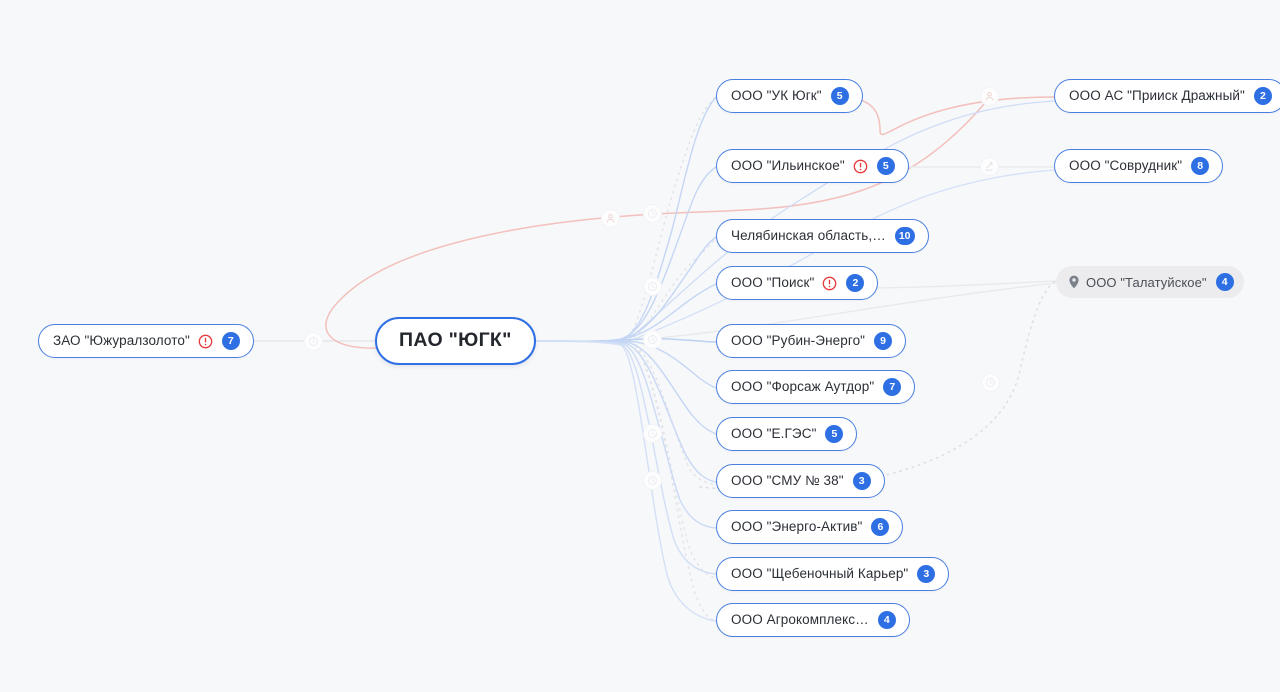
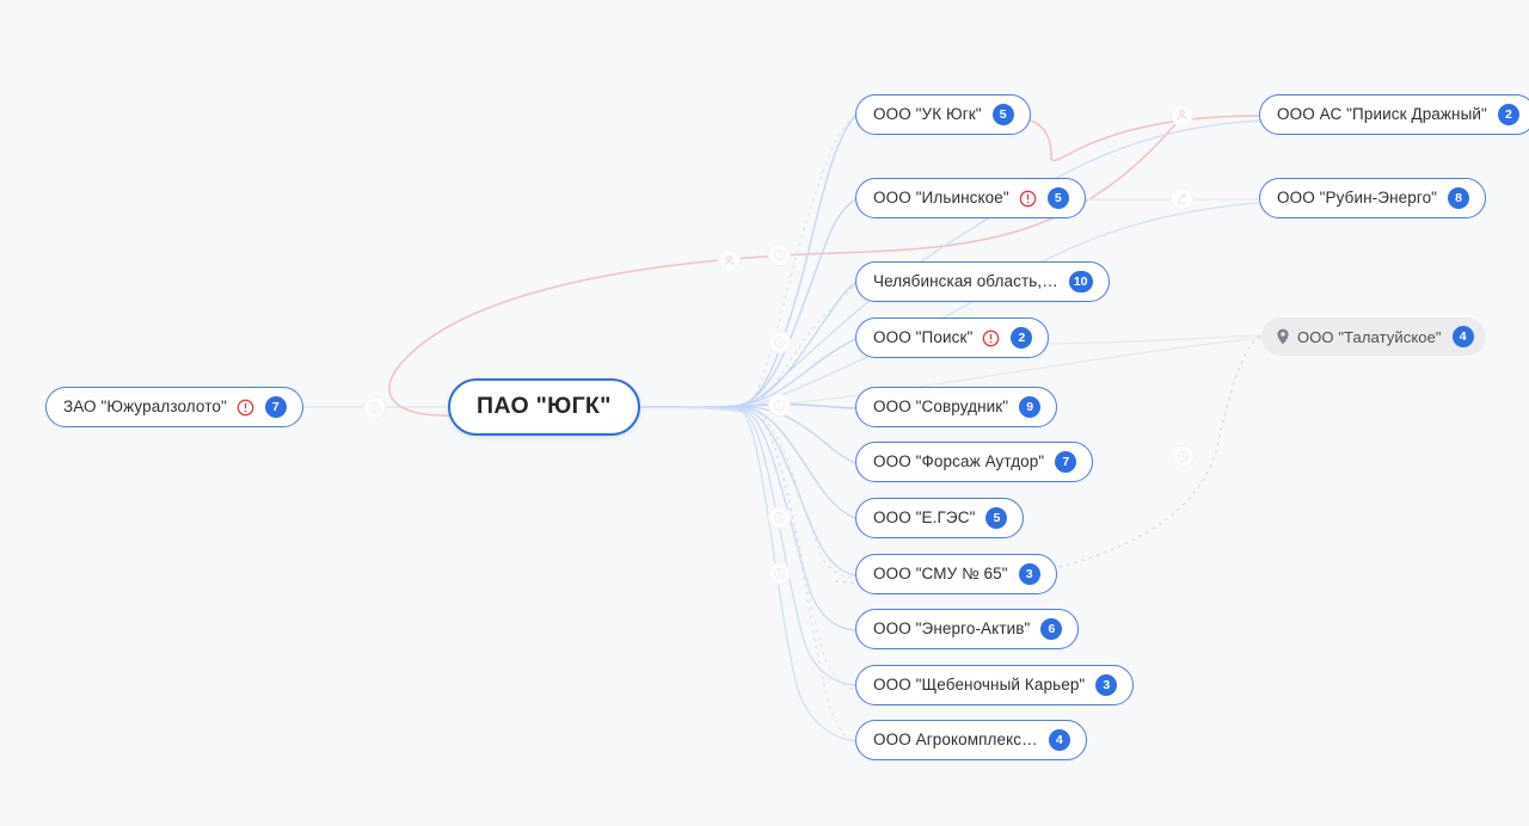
  ПАО "ЮГК"
  ЗАО "Южуралзолото"
  7
  ООО "УК Югк"
  5
  ООО "Ильинское"
  5
  Челябинская область,…
  10
  ООО "Поиск"
  2
- ООО "Рубин-Энерго"
+ ООО "Соврудник"
  9
  ООО "Форсаж Аутдор"
  7
  ООО "Е.ГЭС"
  5
- ООО "СМУ № 38"
+ ООО "СМУ № 65"
  3
  ООО "Энерго-Актив"
  6
  ООО "Щебеночный Карьер"
  3
  ООО Агрокомплекс…
  4
  ООО АС "Прииск Дражный"
  2
- ООО "Соврудник"
+ ООО "Рубин-Энерго"
  8
  ООО "Талатуйское"
  4
